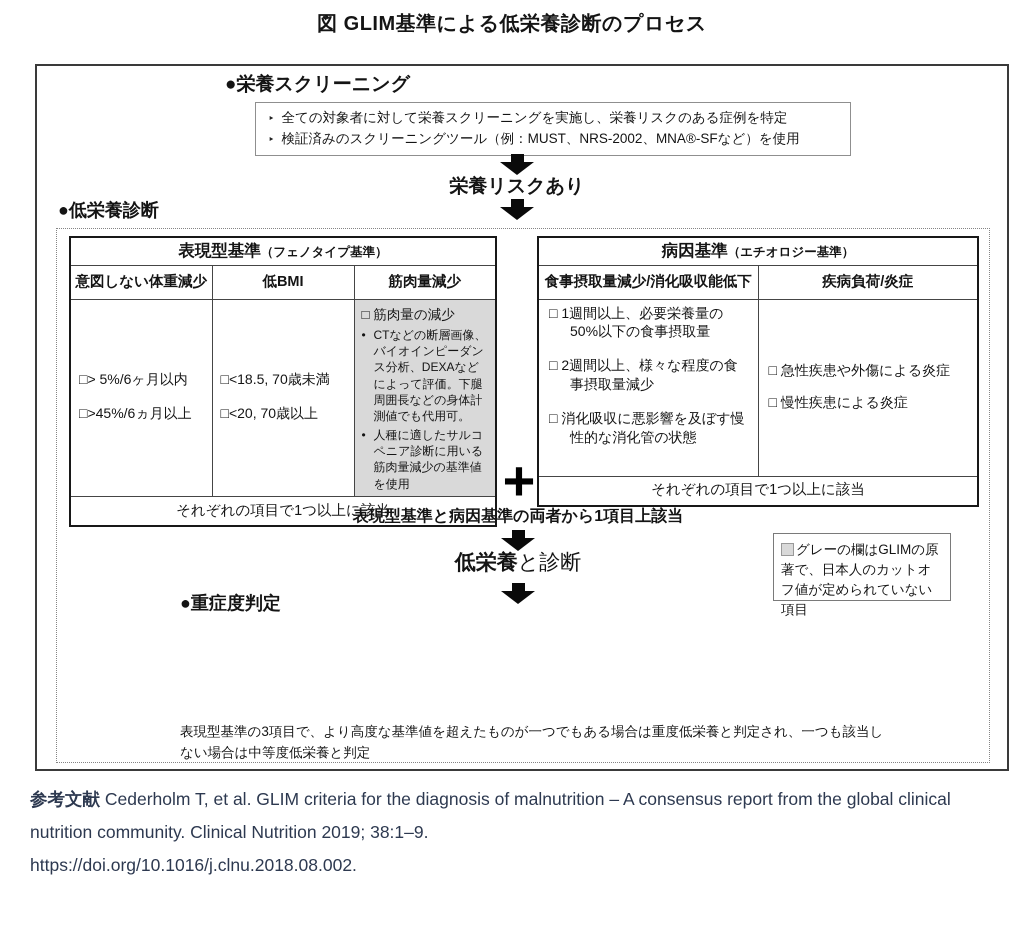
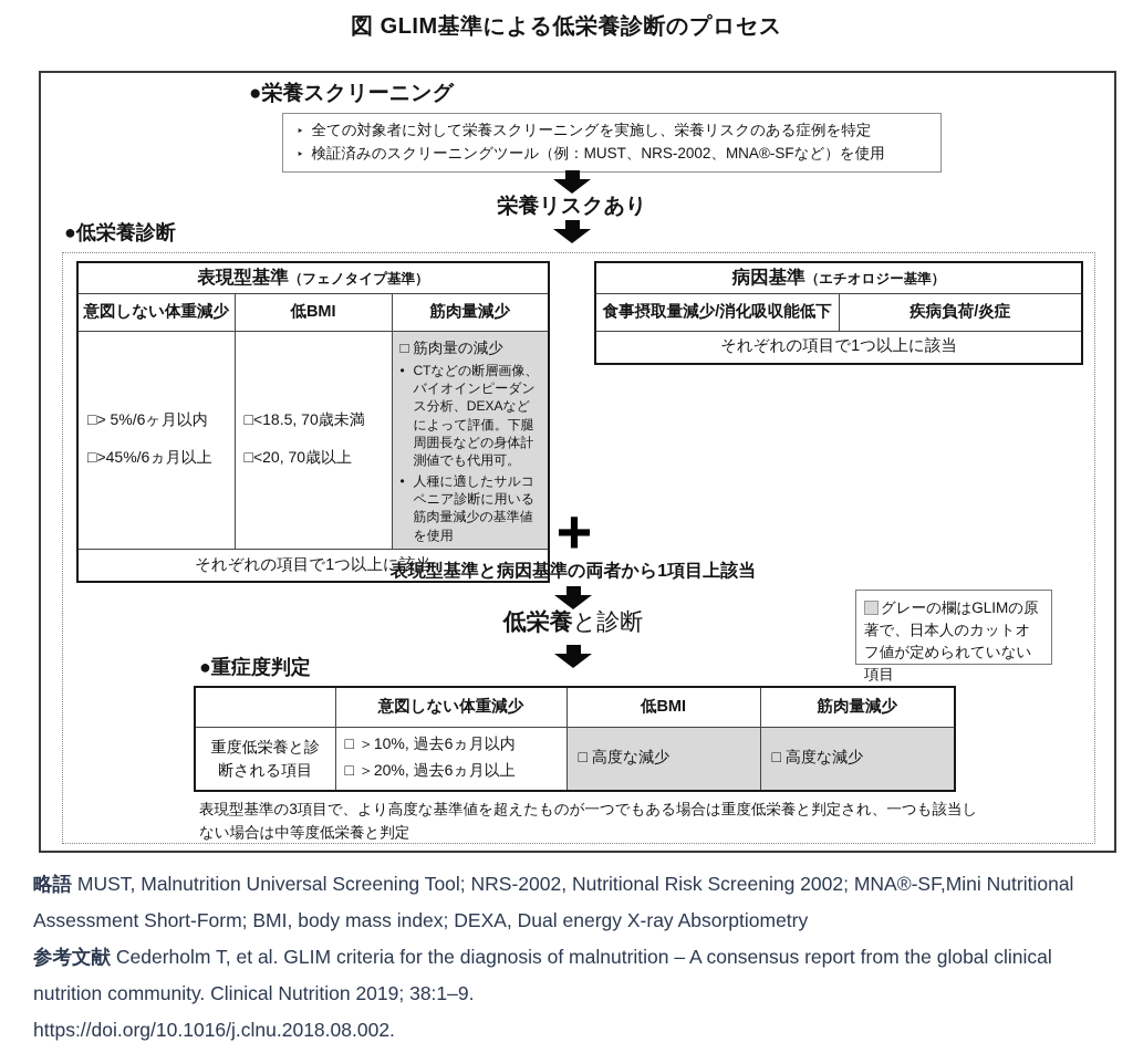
  図 GLIM基準による低栄養診断のプロセス
  ●栄養スクリーニング
  ‣
  全ての対象者に対して栄養スクリーニングを実施し、栄養リスクのある症例を特定
  ‣
  検証済みのスクリーニングツール（例：MUST、NRS-2002、MNA®-SFなど）を使用
  栄養リスクあり
  ●低栄養診断
  表現型基準（フェノタイプ基準）
  意図しない体重減少	低BMI	筋肉量減少
  □> 5%/6ヶ月以内 □>45%/6ヵ月以上	□<18.5, 70歳未満 □<20, 70歳以上	□ 筋肉量の減少 • CTなどの断層画像、バイオインピーダンス分析、DEXAなどによって評価。下腿周囲長などの身体計測値でも代用可。 • 人種に適したサルコペニア診断に用いる筋肉量減少の基準値を使用
  それぞれの項目で1つ以上に該当
  +
  病因基準（エチオロジー基準）
  食事摂取量減少/消化吸収能低下	疾病負荷/炎症
- □ 1週間以上、必要栄養量の50%以下の食事摂取量 □ 2週間以上、様々な程度の食事摂取量減少 □ 消化吸収に悪影響を及ぼす慢性的な消化管の状態	□ 急性疾患や外傷による炎症 □ 慢性疾患による炎症
  それぞれの項目で1つ以上に該当
  表現型基準と病因基準の両者から1項目上該当
  低栄養と診断
  グレーの欄はGLIMの原著で、日本人のカットオフ値が定められていない項目
  ●重症度判定
+ 	意図しない体重減少	低BMI	筋肉量減少
+ 重度低栄養と診断される項目	□ ＞10%, 過去6ヵ月以内 □ ＞20%, 過去6ヵ月以上	□ 高度な減少	□ 高度な減少
  表現型基準の3項目で、より高度な基準値を超えたものが一つでもある場合は重度低栄養と判定され、一つも該当しない場合は中等度低栄養と判定
+ 略語 MUST, Malnutrition Universal Screening Tool; NRS-2002, Nutritional Risk Screening 2002; MNA®-SF,Mini Nutritional Assessment Short-Form; BMI, body mass index; DEXA, Dual energy X-ray Absorptiometry
  参考文献 Cederholm T, et al. GLIM criteria for the diagnosis of malnutrition – A consensus report from the global clinical nutrition community. Clinical Nutrition 2019; 38:1–9.
  https://doi.org/10.1016/j.clnu.2018.08.002.
